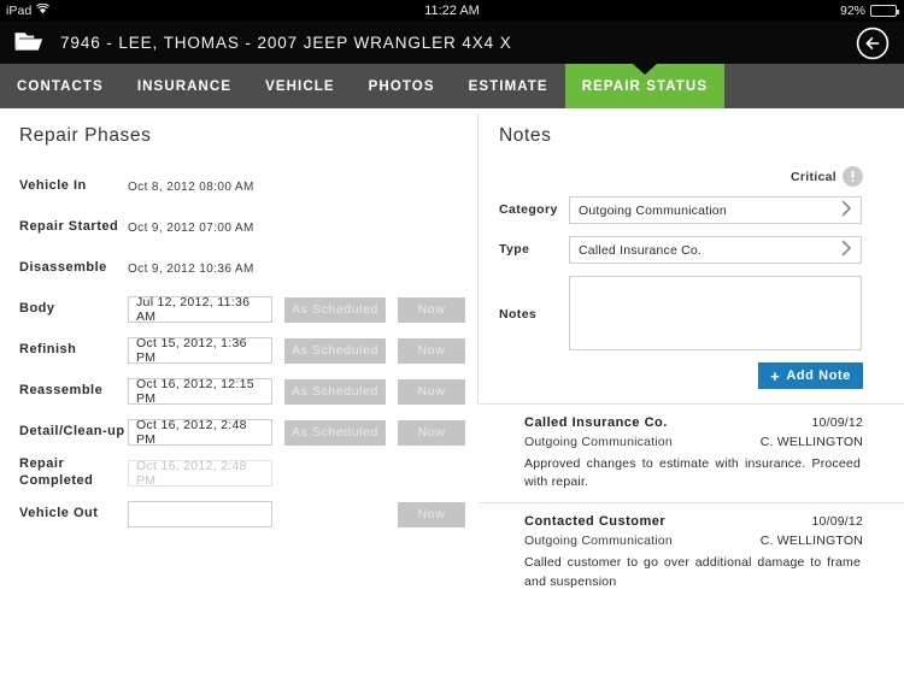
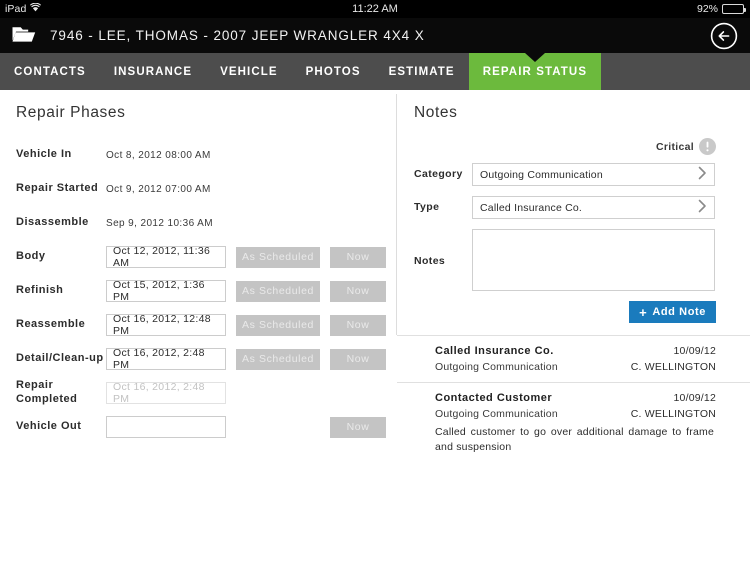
  iPad
  11:22 AM
  92%
  7946 - LEE, THOMAS - 2007 JEEP WRANGLER 4X4 X
  CONTACTS
  INSURANCE
  VEHICLE
  PHOTOS
  ESTIMATE
  REPAIR STATUS
  Repair Phases
  Vehicle In
  Oct 8, 2012 08:00 AM
  Repair Started
  Oct 9, 2012 07:00 AM
  Disassemble
- Oct 9, 2012 10:36 AM
+ Sep 9, 2012 10:36 AM
  Body
- Jul 12, 2012, 11:36 AM
+ Oct 12, 2012, 11:36 AM
  As Scheduled
  Now
  Refinish
  Oct 15, 2012, 1:36 PM
  As Scheduled
  Now
  Reassemble
- Oct 16, 2012, 12:15 PM
+ Oct 16, 2012, 12:48 PM
  As Scheduled
  Now
  Detail/Clean-up
  Oct 16, 2012, 2:48 PM
  As Scheduled
  Now
  Repair
  Completed
  Oct 16, 2012, 2:48 PM
  Vehicle Out
  Now
  Notes
  Critical
  Category
  Outgoing Communication
  Type
  Called Insurance Co.
  Notes
  +
  Add Note
  Called Insurance Co.
  10/09/12
  Outgoing Communication
  C. WELLINGTON
- Approved changes to estimate with insurance. Proceed with repair.
  Contacted Customer
  10/09/12
  Outgoing Communication
  C. WELLINGTON
  Called customer to go over additional damage to frame and suspension
